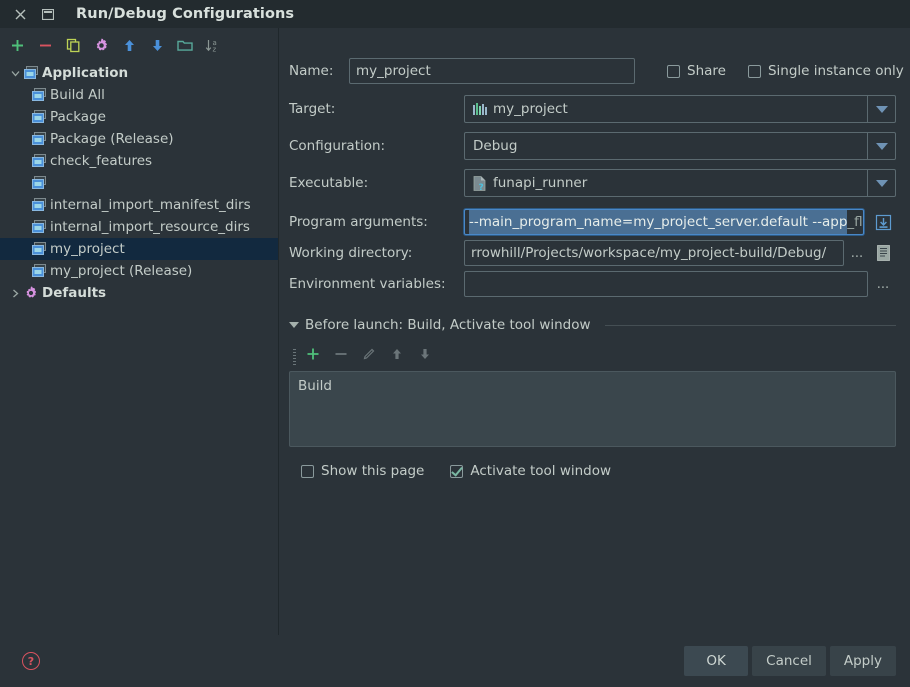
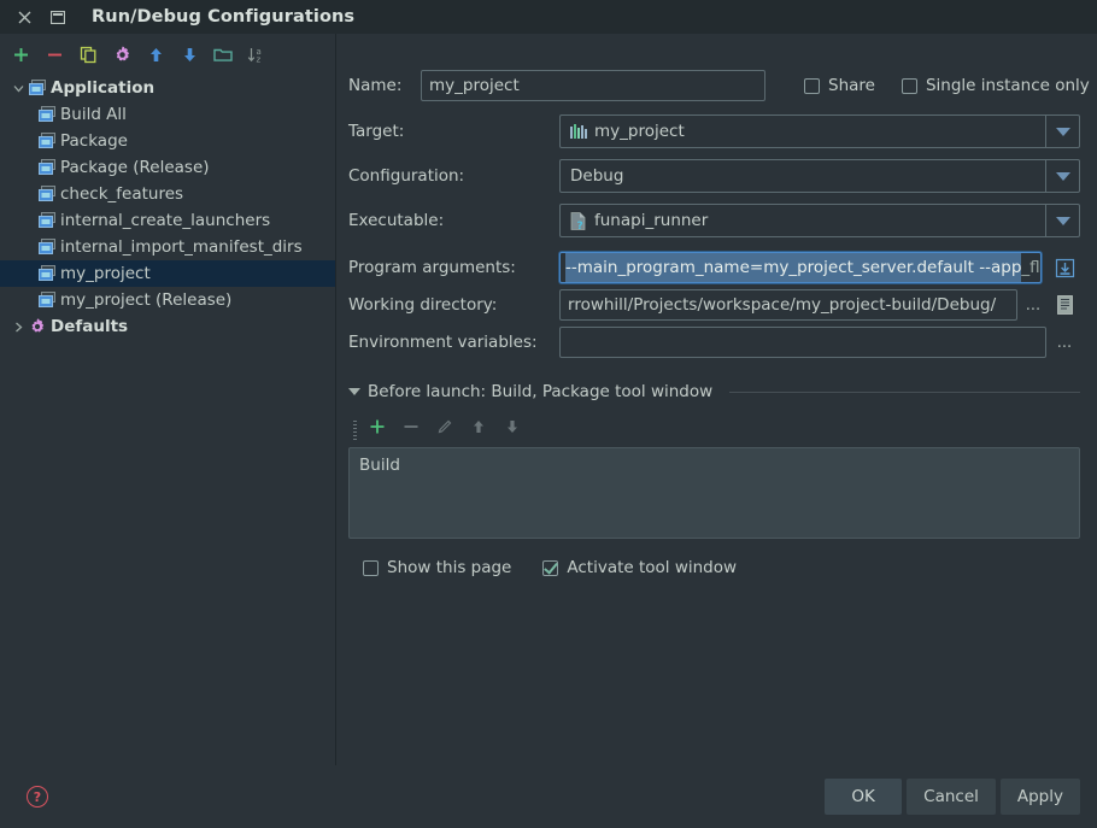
  Run/Debug Configurations
  a
  z
  Application
  Build All
  Package
  Package (Release)
  check_features
+ internal_create_launchers
  internal_import_manifest_dirs
- internal_import_resource_dirs
  my_project
  my_project (Release)
  Defaults
  Name:
  my_project
  Share
  Single instance only
  Target:
  my_project
  Configuration:
  Debug
  Executable:
  ?
  funapi_runner
  Program arguments:
  --main_program_name=my_project_server.default --app
  _fl
  Working directory:
  rrowhill/Projects/workspace/my_project-build/Debug/
  ...
  Environment variables:
  ...
- Before launch: Build, Activate tool window
+ Before launch: Build, Package tool window
  Build
  Show this page
  Activate tool window
  ?
  OK
  Cancel
  Apply
